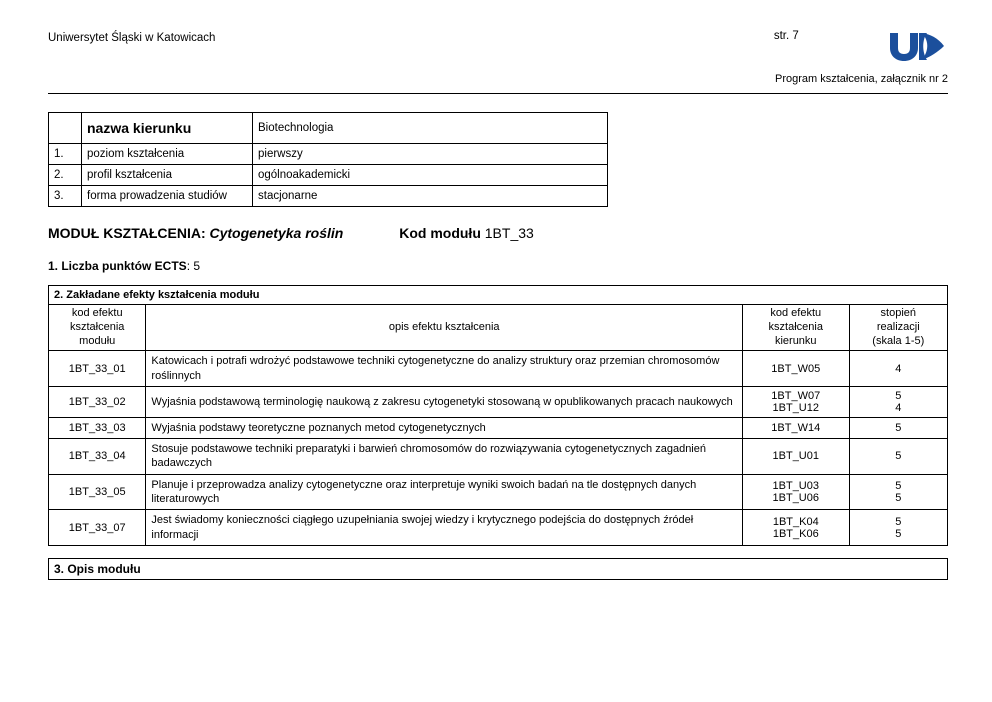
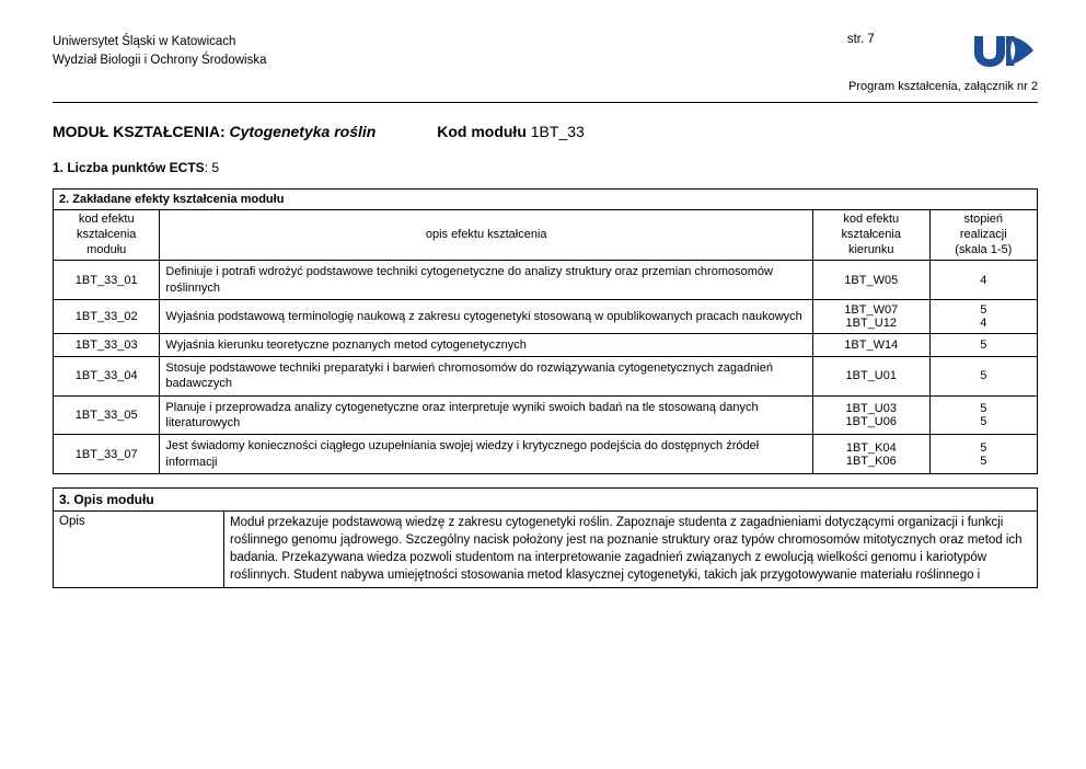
  Uniwersytet Śląski w Katowicach
+ Wydział Biologii i Ochrony Środowiska
  str. 7
  Program kształcenia, załącznik nr 2
- 	nazwa kierunku	Biotechnologia
- 1.	poziom kształcenia	pierwszy
- 2.	profil kształcenia	ogólnoakademicki
- 3.	forma prowadzenia studiów	stacjonarne
  MODUŁ KSZTAŁCENIA: Cytogenetyka roślin Kod modułu 1BT_33
  1. Liczba punktów ECTS: 5
  2. Zakładane efekty kształcenia modułu
  kod efektu kształcenia modułu	opis efektu kształcenia	kod efektu kształcenia kierunku	stopień realizacji (skala 1-5)
- 1BT_33_01	Katowicach i potrafi wdrożyć podstawowe techniki cytogenetyczne do analizy struktury oraz przemian chromosomów roślinnych	1BT_W05	4
+ 1BT_33_01	Definiuje i potrafi wdrożyć podstawowe techniki cytogenetyczne do analizy struktury oraz przemian chromosomów roślinnych	1BT_W05	4
  1BT_33_02	Wyjaśnia podstawową terminologię naukową z zakresu cytogenetyki stosowaną w opublikowanych pracach naukowych	1BT_W07 1BT_U12	5 4
- 1BT_33_03	Wyjaśnia podstawy teoretyczne poznanych metod cytogenetycznych	1BT_W14	5
+ 1BT_33_03	Wyjaśnia kierunku teoretyczne poznanych metod cytogenetycznych	1BT_W14	5
  1BT_33_04	Stosuje podstawowe techniki preparatyki i barwień chromosomów do rozwiązywania cytogenetycznych zagadnień badawczych	1BT_U01	5
- 1BT_33_05	Planuje i przeprowadza analizy cytogenetyczne oraz interpretuje wyniki swoich badań na tle dostępnych danych literaturowych	1BT_U03 1BT_U06	5 5
+ 1BT_33_05	Planuje i przeprowadza analizy cytogenetyczne oraz interpretuje wyniki swoich badań na tle stosowaną danych literaturowych	1BT_U03 1BT_U06	5 5
  1BT_33_07	Jest świadomy konieczności ciągłego uzupełniania swojej wiedzy i krytycznego podejścia do dostępnych źródeł informacji	1BT_K04 1BT_K06	5 5
  3. Opis modułu
+ Opis	Moduł przekazuje podstawową wiedzę z zakresu cytogenetyki roślin. Zapoznaje studenta z zagadnieniami dotyczącymi organizacji i funkcji roślinnego genomu jądrowego. Szczególny nacisk położony jest na poznanie struktury oraz typów chromosomów mitotycznych oraz metod ich badania. Przekazywana wiedza pozwoli studentom na interpretowanie zagadnień związanych z ewolucją wielkości genomu i kariotypów roślinnych. Student nabywa umiejętności stosowania metod klasycznej cytogenetyki, takich jak przygotowywanie materiału roślinnego i
